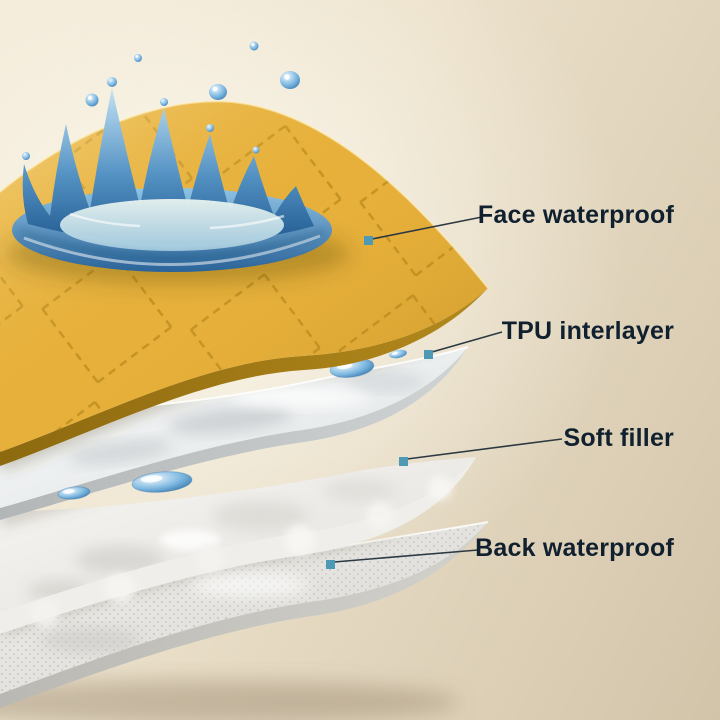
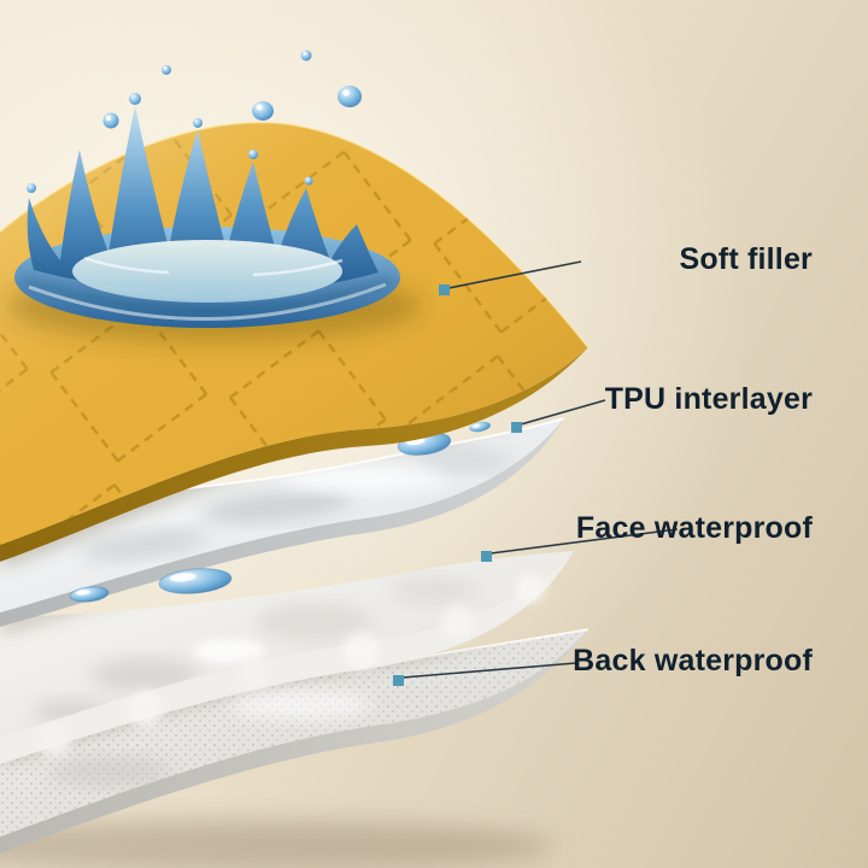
- Face waterproof
+ Soft filler
  TPU interlayer
- Soft filler
+ Face waterproof
  Back waterproof
